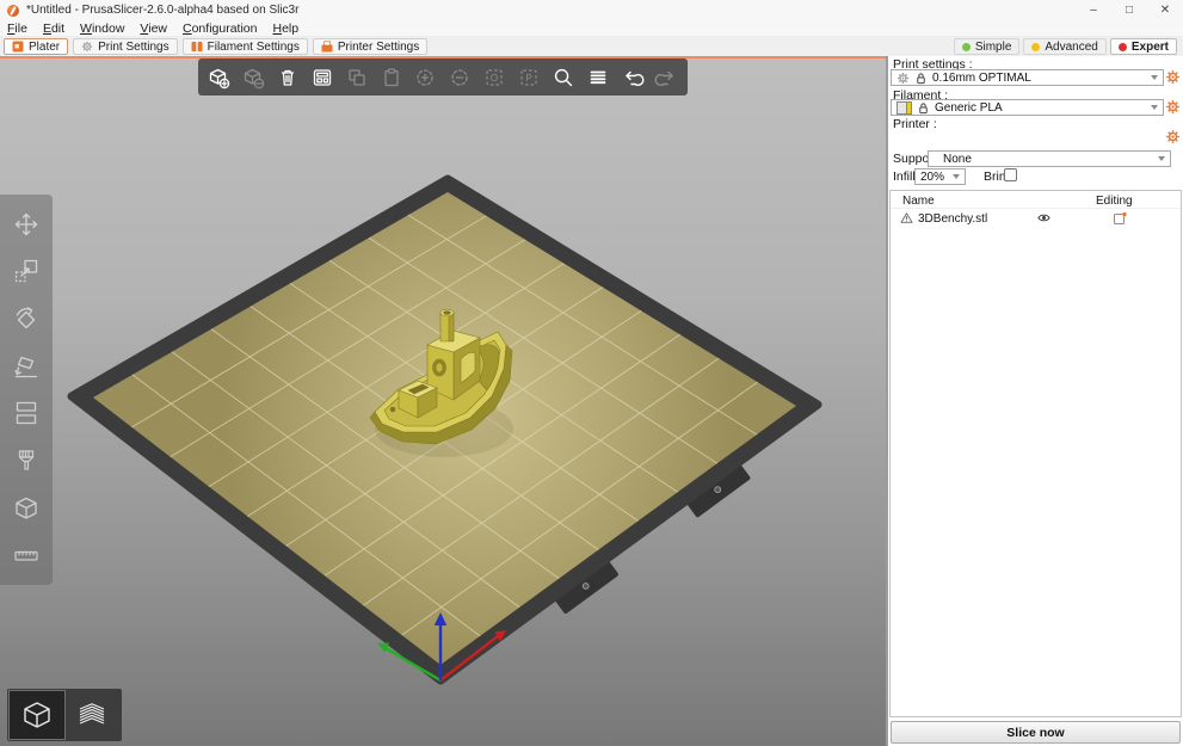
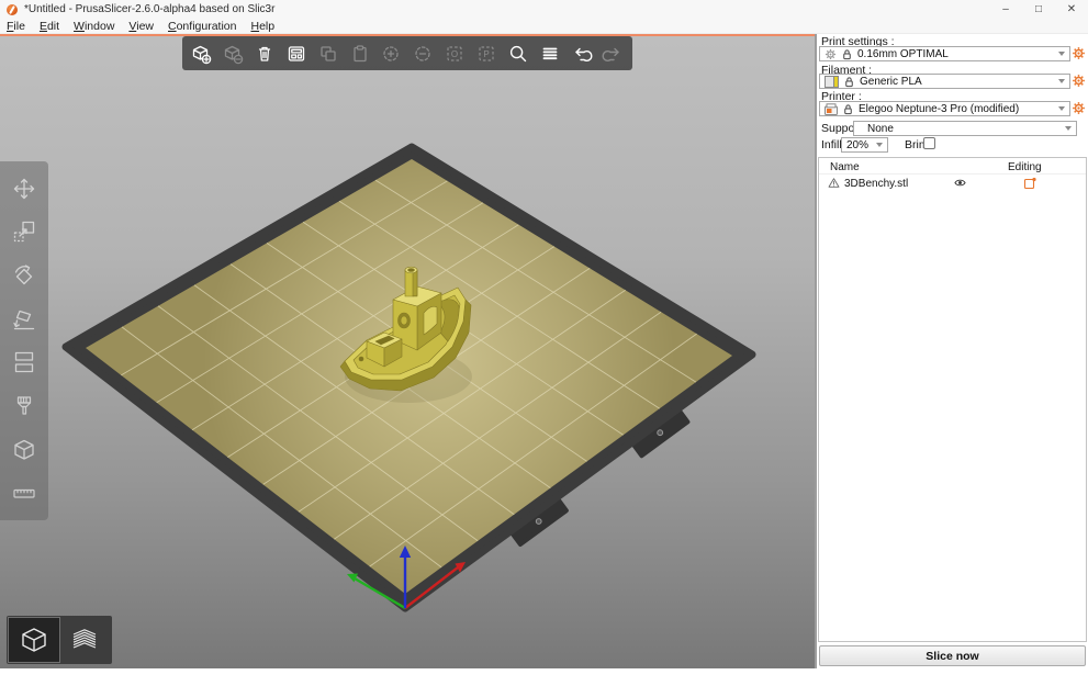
  *Untitled - PrusaSlicer-2.6.0-alpha4 based on Slic3r
  –
  □
  ✕
  File
  Edit
  Window
  View
  Configuration
  Help
- Plater
- Print Settings
- Filament Settings
- Printer Settings
- Simple
- Advanced
- Expert
  O
  P
  Print settings :
  0.16mm OPTIMAL
  Filament :
  Generic PLA
  Printer :
+ Elegoo Neptune-3 Pro (modified)
  None
  Infil
  20%
  Name
  Editing
  3DBenchy.stl
  Slice now
